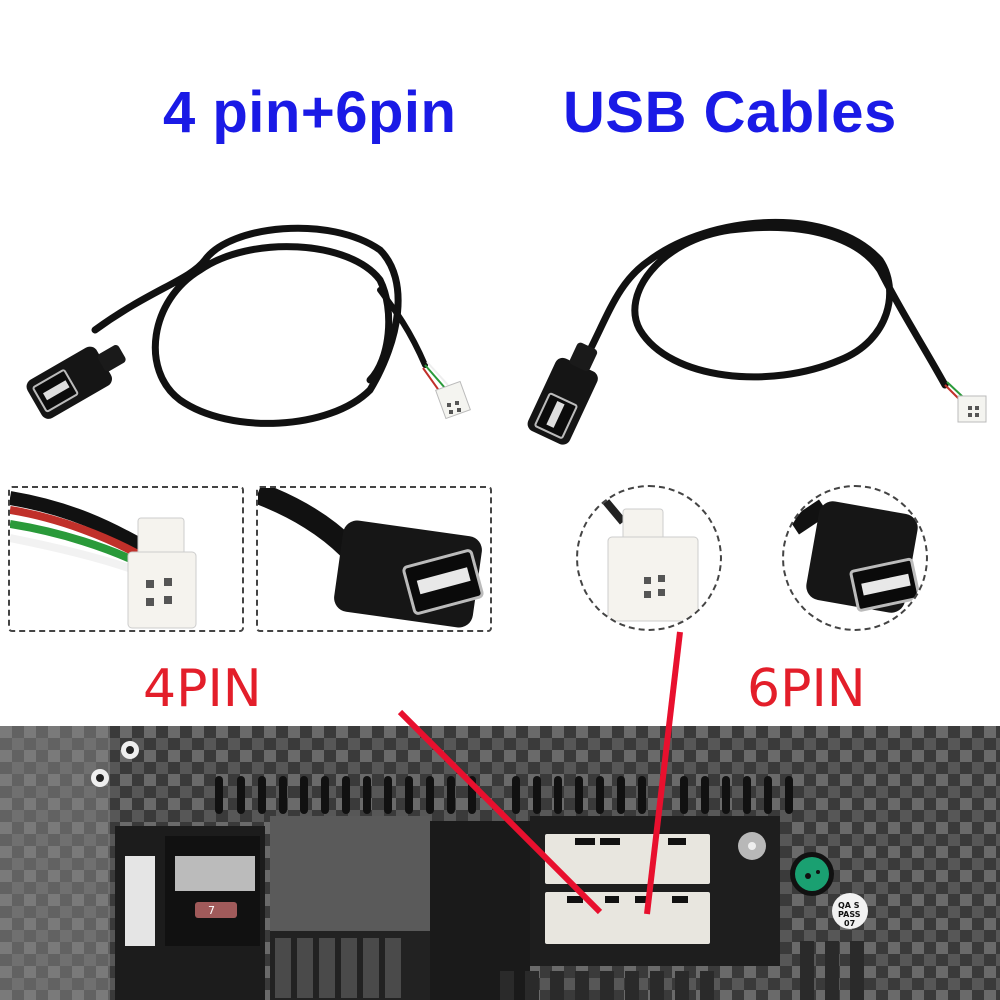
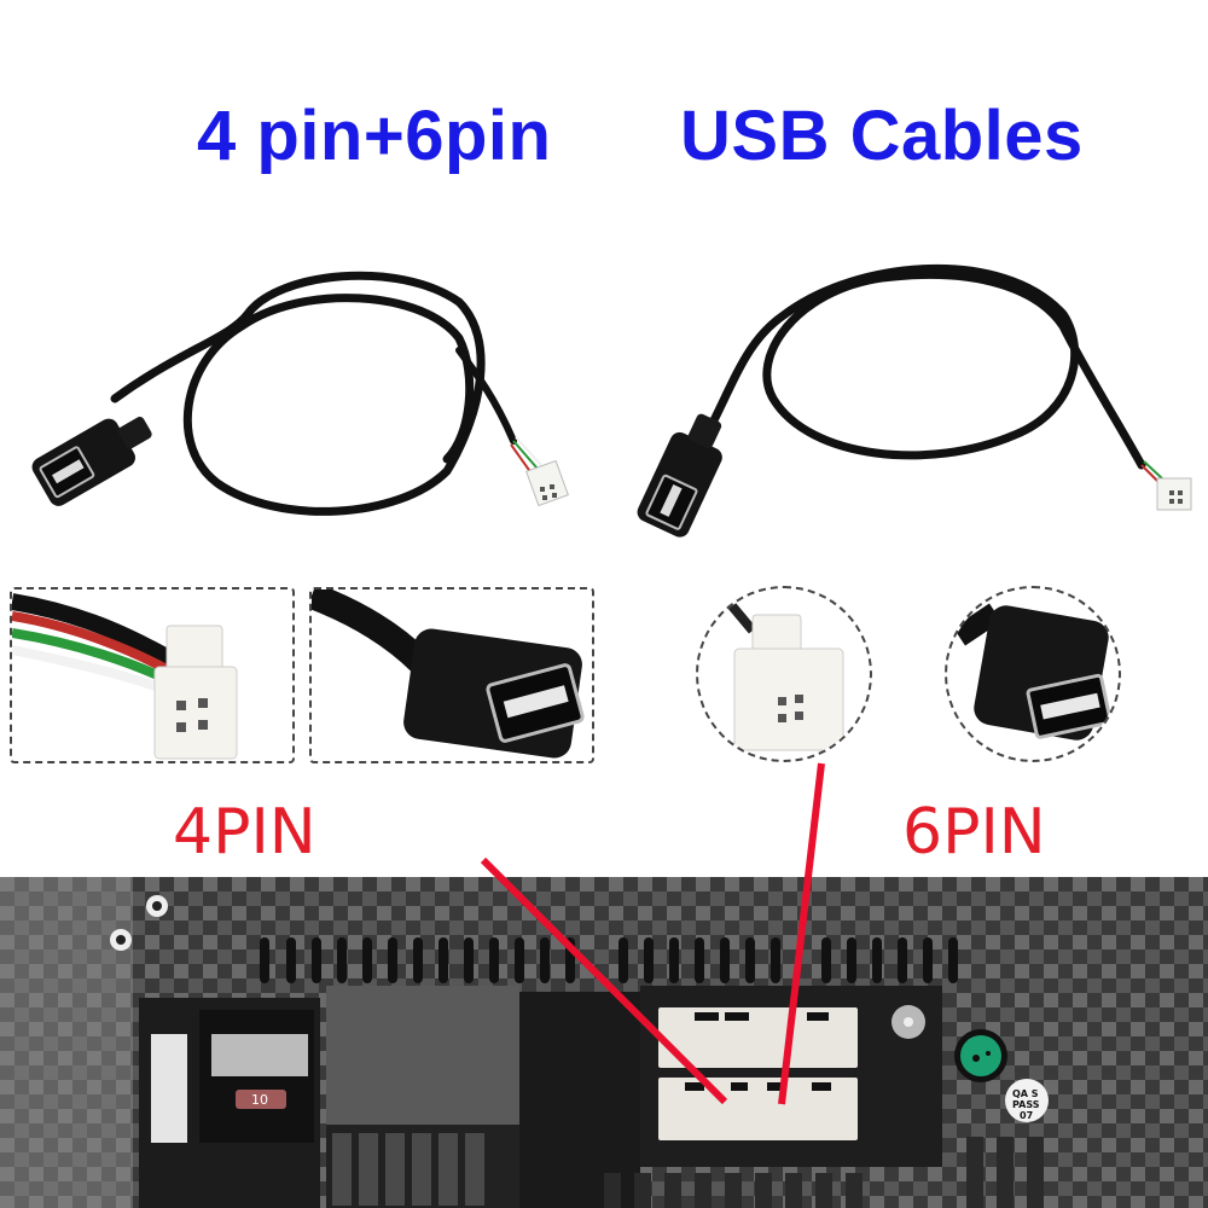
  4 pin+6pin
  USB Cables
  4PIN
  6PIN
- 7
+ 10
  QA S
  PASS
  07
